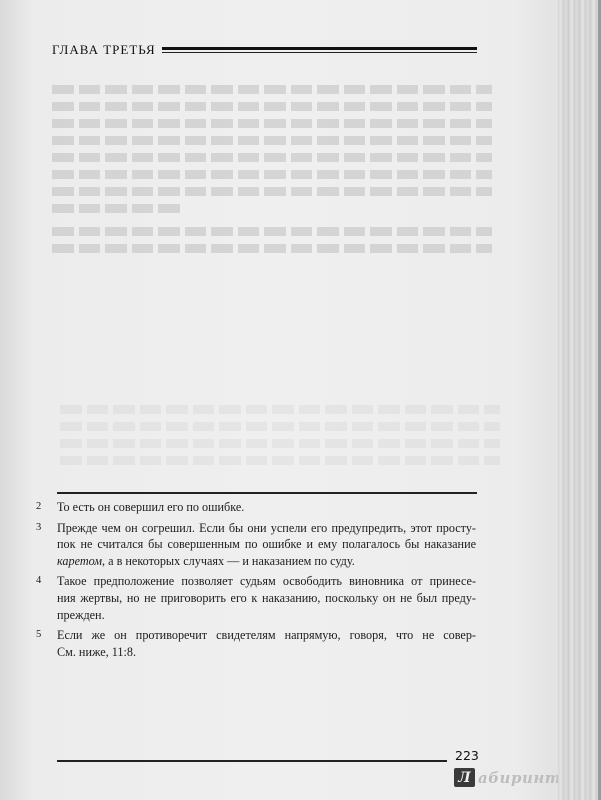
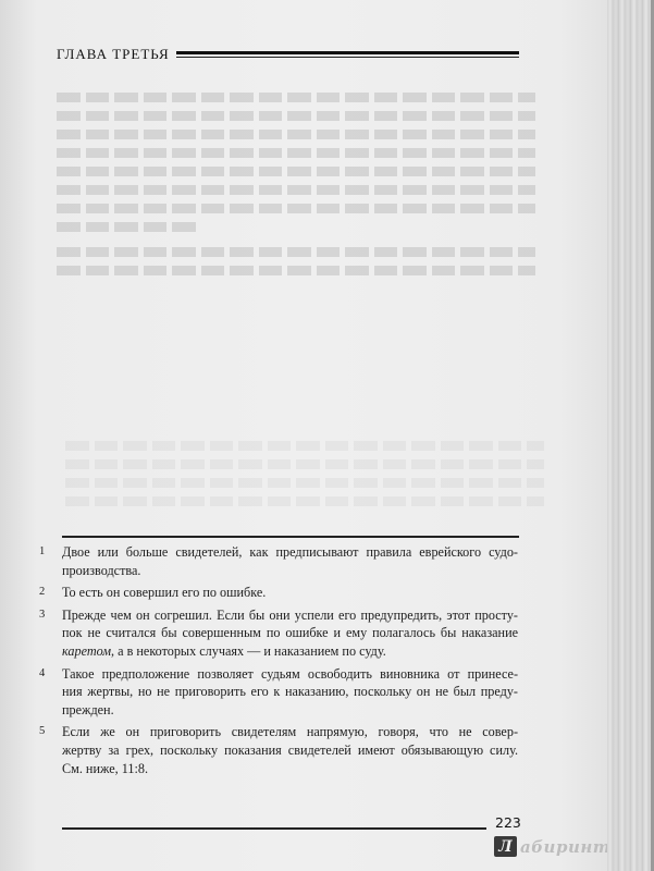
  ГЛАВА ТРЕТЬЯ
+ 1
+ Двое или больше свидетелей, как предписывают правила еврейского судо-
+ производства.
  2
  То есть он совершил его по ошибке.
  3
  Прежде чем он согрешил. Если бы они успели его предупредить, этот просту-
  пок не считался бы совершенным по ошибке и ему полагалось бы наказание
  каретом, а в некоторых случаях — и наказанием по суду.
  4
  Такое предположение позволяет судьям освободить виновника от принесе-
  ния жертвы, но не приговорить его к наказанию, поскольку он не был преду-
  прежден.
  5
- Если же он противоречит свидетелям напрямую, говоря, что не совер-
+ Если же он приговорить свидетелям напрямую, говоря, что не совер-
+ жертву за грех, поскольку показания свидетелей имеют обязывающую силу.
  См. ниже, 11:8.
  223
  Л
  абиринт
